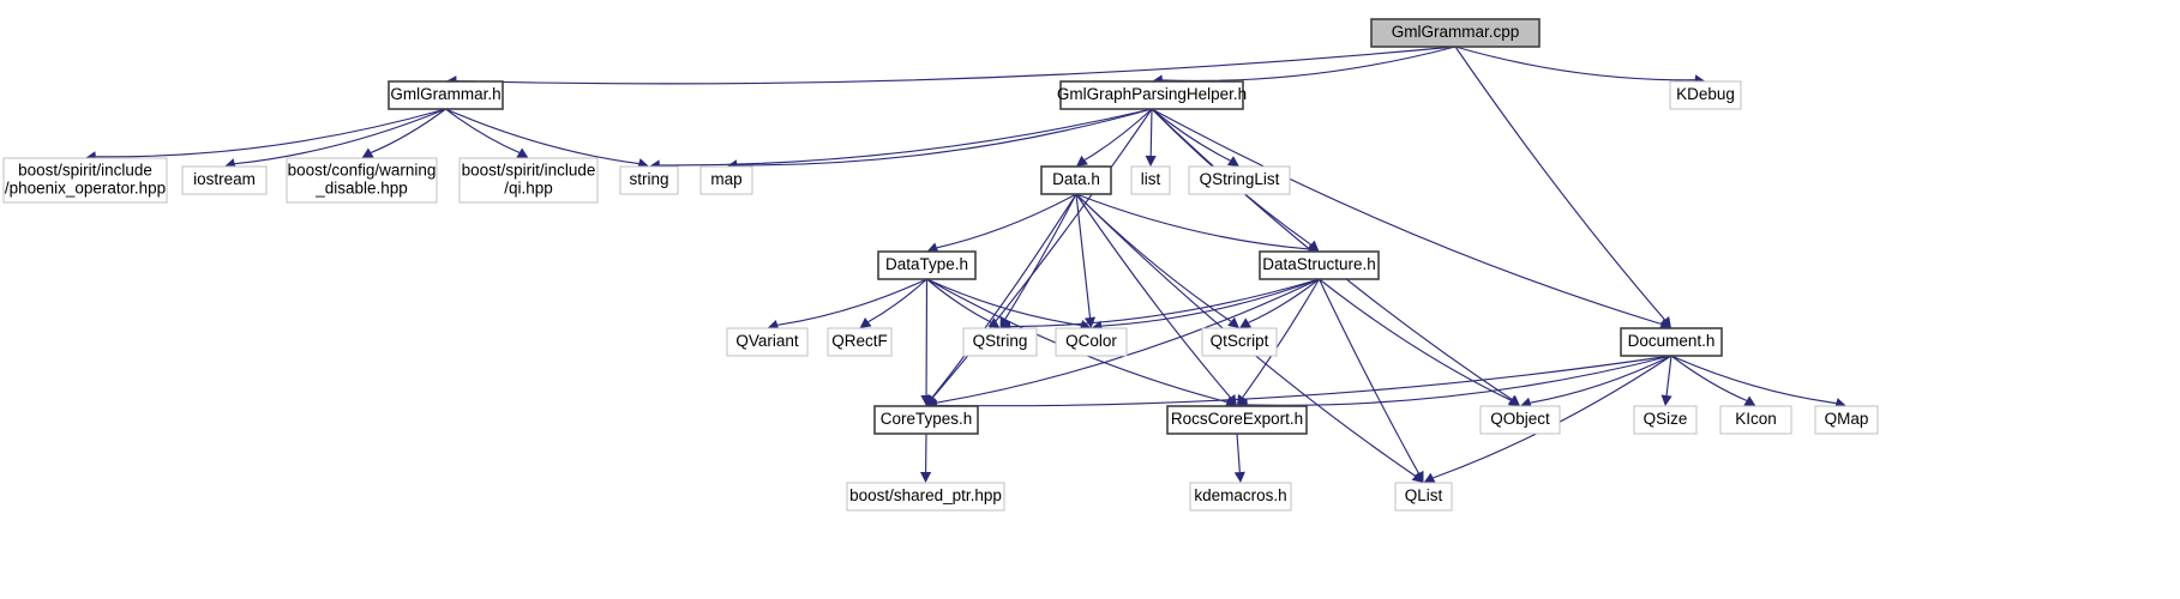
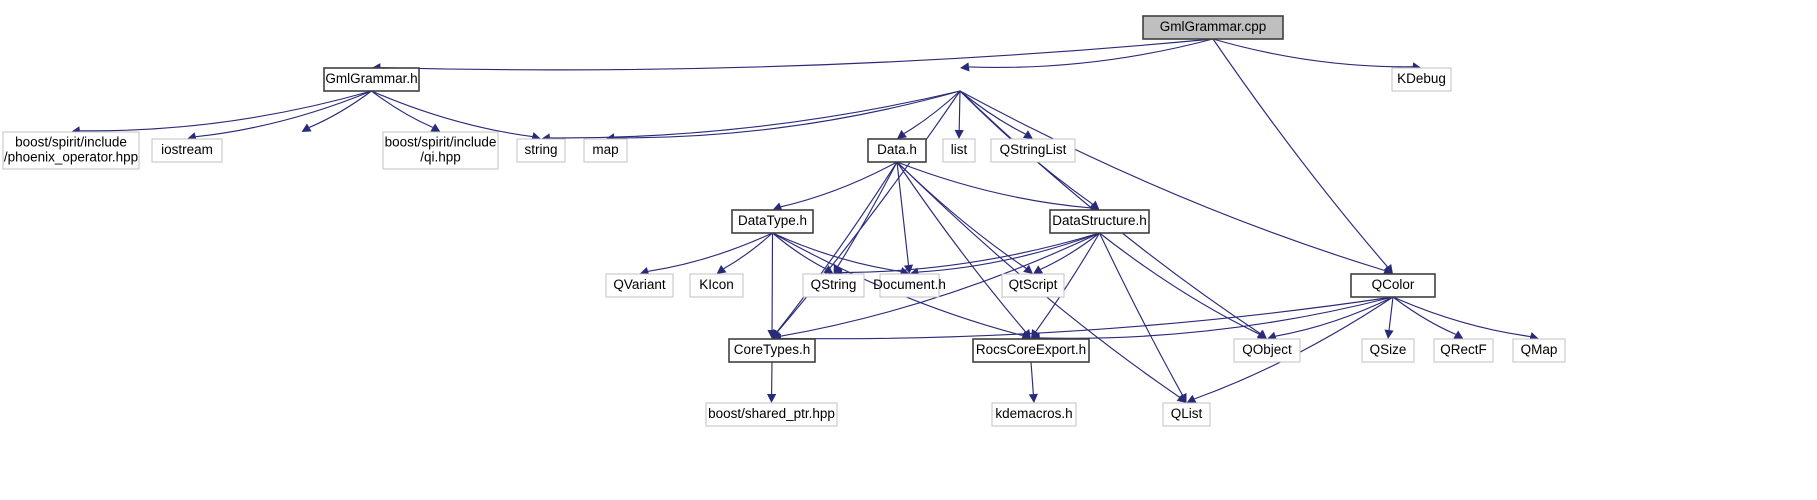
  GmlGrammar.cpp
  GmlGrammar.h
- GmlGraphParsingHelper.h
  KDebug
  boost/spirit/include
  /phoenix_operator.hpp
  iostream
- boost/config/warning
- _disable.hpp
  boost/spirit/include
  /qi.hpp
  string
  map
  Data.h
  list
  QStringList
  DataType.h
  DataStructure.h
  QVariant
- QRectF
+ KIcon
  QString
- QColor
+ Document.h
  QtScript
- Document.h
+ QColor
  CoreTypes.h
  RocsCoreExport.h
  QObject
  QSize
- KIcon
+ QRectF
  QMap
  boost/shared_ptr.hpp
  kdemacros.h
  QList
